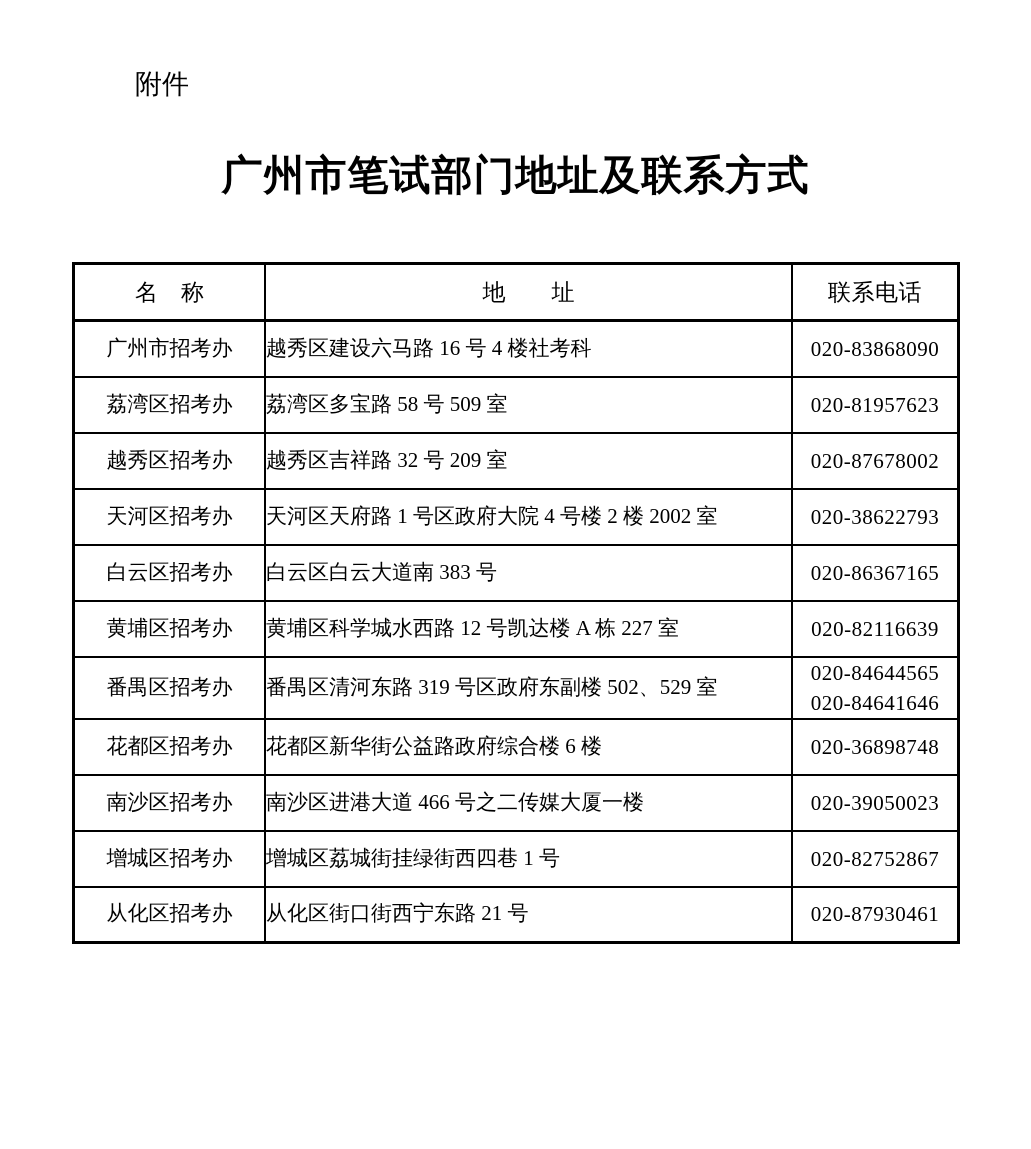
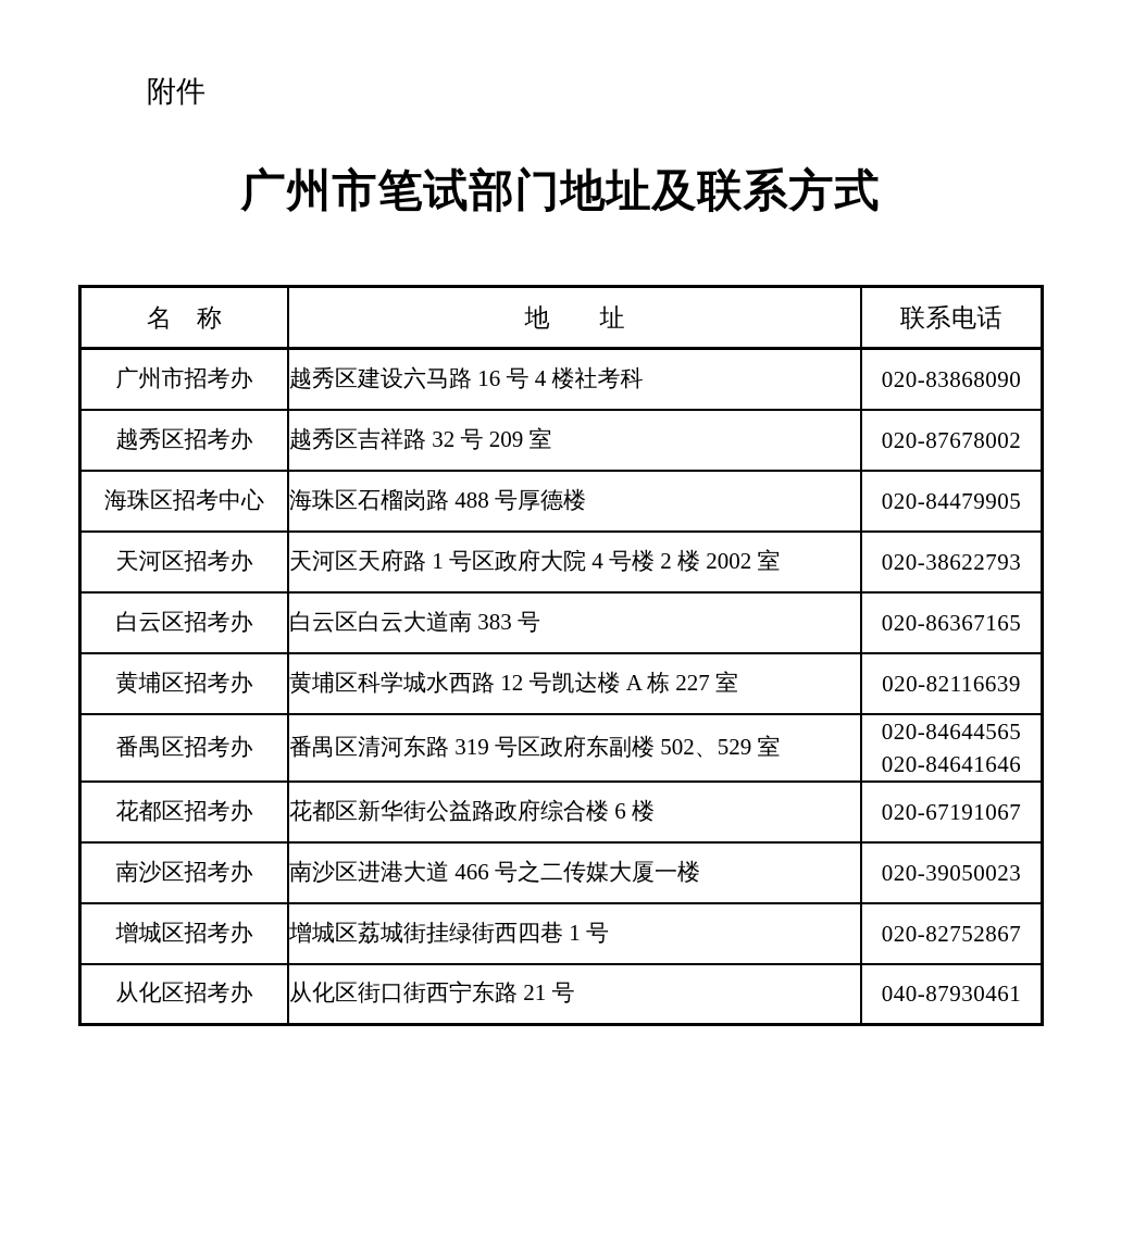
  附件
  广州市笔试部门地址及联系方式
  名 称	地 址	联系电话
  广州市招考办	越秀区建设六马路 16 号 4 楼社考科	020-83868090
- 荔湾区招考办	荔湾区多宝路 58 号 509 室	020-81957623
  越秀区招考办	越秀区吉祥路 32 号 209 室	020-87678002
+ 海珠区招考中心	海珠区石榴岗路 488 号厚德楼	020-84479905
  天河区招考办	天河区天府路 1 号区政府大院 4 号楼 2 楼 2002 室	020-38622793
  白云区招考办	白云区白云大道南 383 号	020-86367165
  黄埔区招考办	黄埔区科学城水西路 12 号凯达楼 A 栋 227 室	020-82116639
  番禺区招考办	番禺区清河东路 319 号区政府东副楼 502、529 室	020-84644565020-84641646
- 花都区招考办	花都区新华街公益路政府综合楼 6 楼	020-36898748
+ 花都区招考办	花都区新华街公益路政府综合楼 6 楼	020-67191067
  南沙区招考办	南沙区进港大道 466 号之二传媒大厦一楼	020-39050023
  增城区招考办	增城区荔城街挂绿街西四巷 1 号	020-82752867
- 从化区招考办	从化区街口街西宁东路 21 号	020-87930461
+ 从化区招考办	从化区街口街西宁东路 21 号	040-87930461
